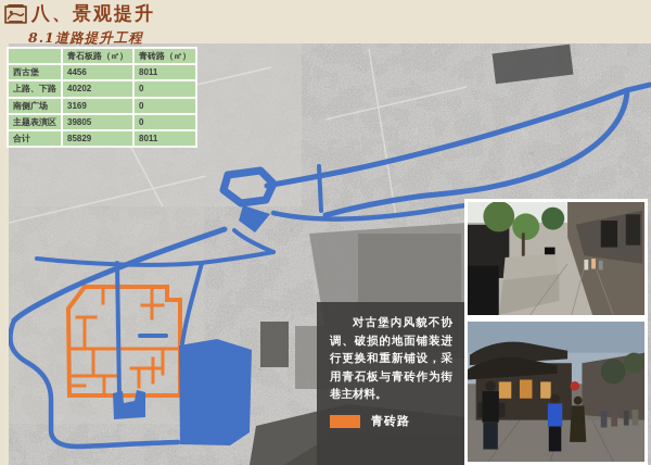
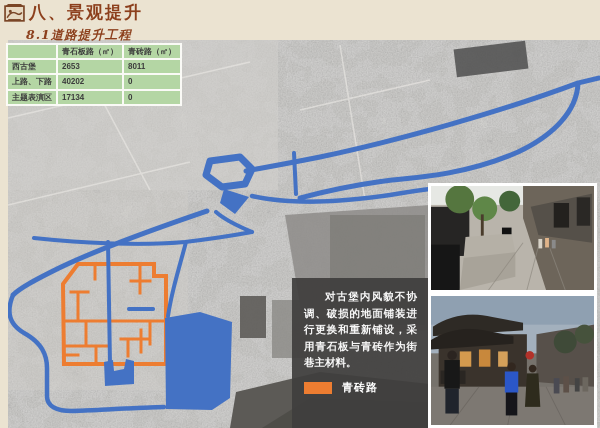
  八、景观提升
  8.1道路提升工程
  	青石板路（㎡）	青砖路（㎡）
- 西古堡	4456	8011
+ 西古堡	2653	8011
  上路、下路	40202	0
- 南侧广场	3169	0
- 主题表演区	39805	0
+ 主题表演区	17134	0
- 合计	85829	8011
  对古堡内风貌不协调、破损的地面铺装进行更换和重新铺设，采用青石板与青砖作为街巷主材料。
  青砖路
